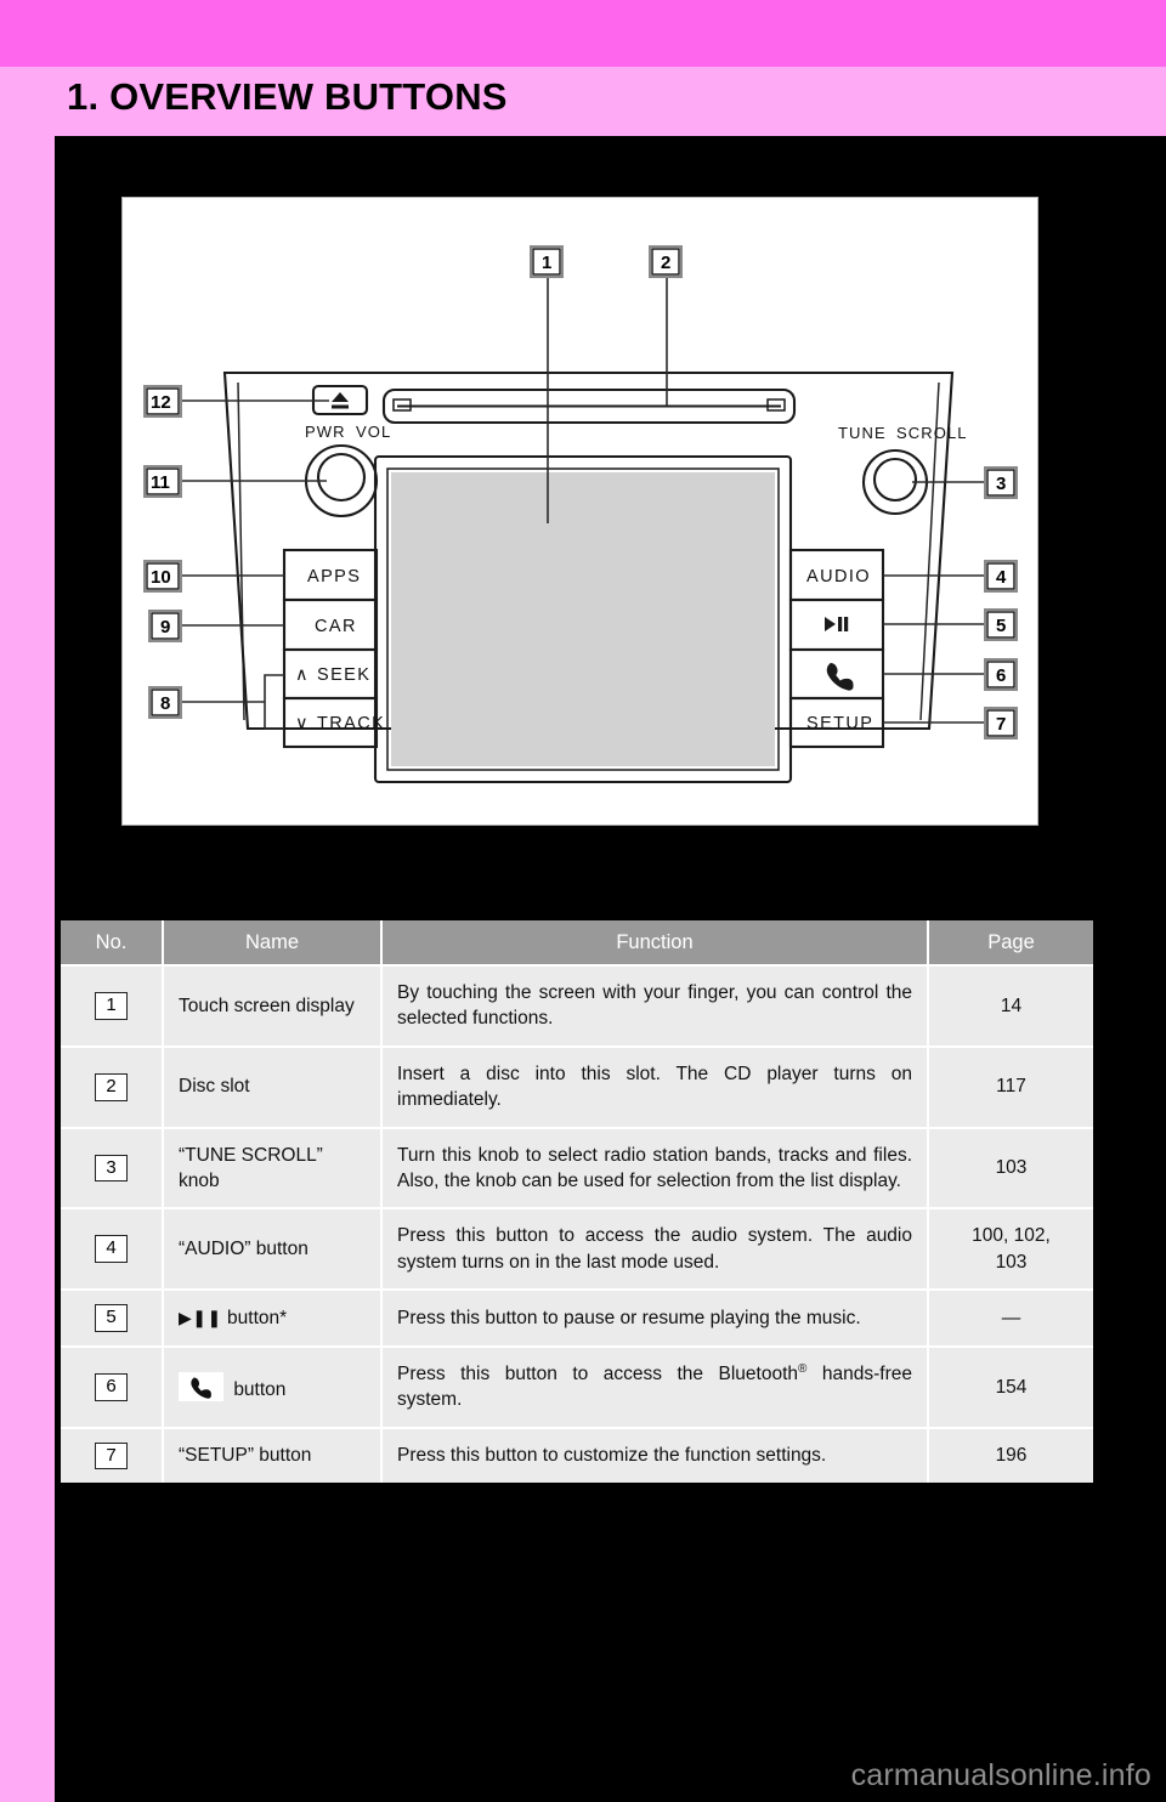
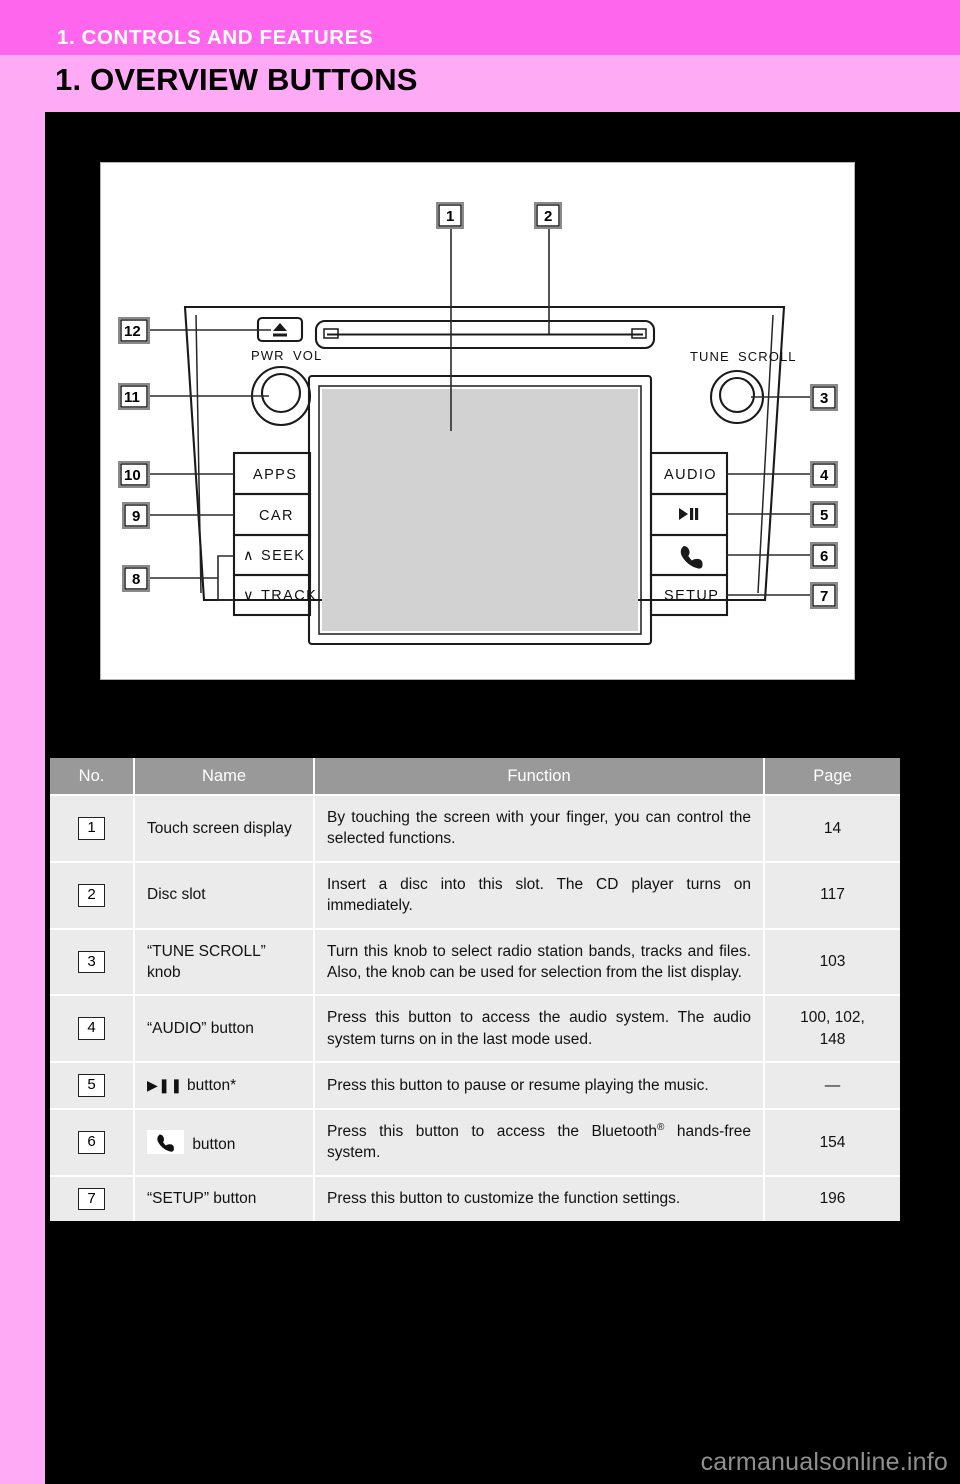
+ 1. CONTROLS AND FEATURES
  1. OVERVIEW BUTTONS
  PWR
  VOL
  TUNE
  SCROLL
  APPS
  CAR
  ∧
  SEEK
  ∨
  TRACK
  AUDIO
  SETUP
  1
  2
  3
  4
  5
  6
  7
  8
  9
  10
  11
  12
  No.	Name	Function	Page
  1	Touch screen display	By touching the screen with your finger, you can control the selected functions.	14
  2	Disc slot	Insert a disc into this slot. The CD player turns on immediately.	117
  3	“TUNE SCROLL” knob	Turn this knob to select radio station bands, tracks and files. Also, the knob can be used for selection from the list display.	103
- 4	“AUDIO” button	Press this button to access the audio system. The audio system turns on in the last mode used.	100, 102, 103
+ 4	“AUDIO” button	Press this button to access the audio system. The audio system turns on in the last mode used.	100, 102, 148
  5	▶❚❚ button*	Press this button to pause or resume playing the music.	—
  6	button	Press this button to access the Bluetooth® hands-free system.	154
  7	“SETUP” button	Press this button to customize the function settings.	196
  carmanualsonline.info
